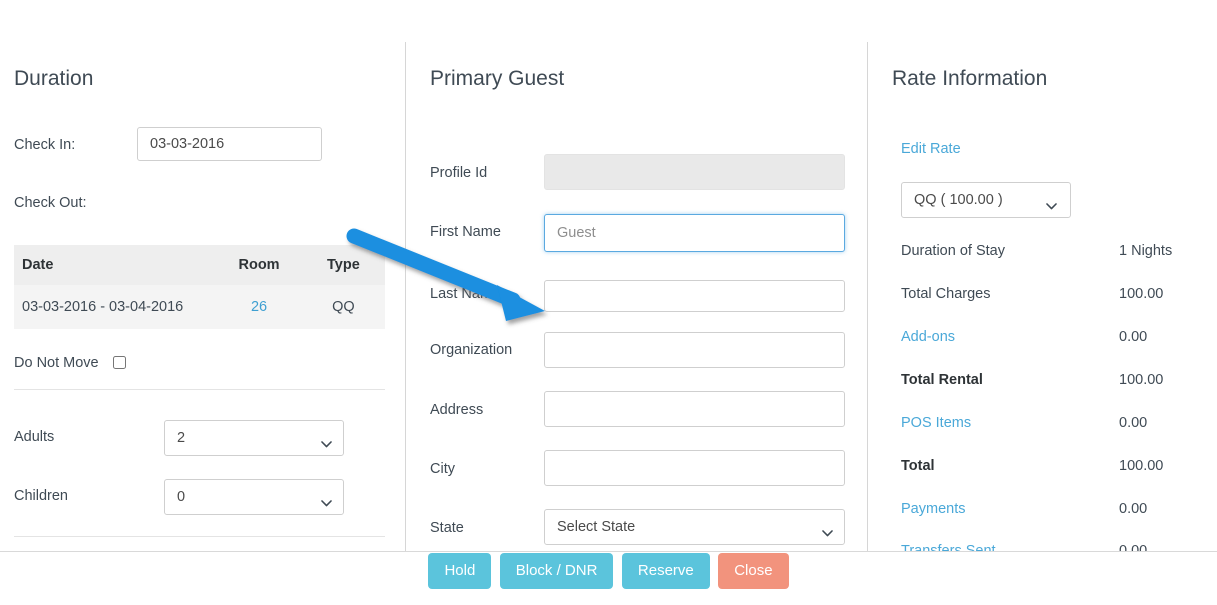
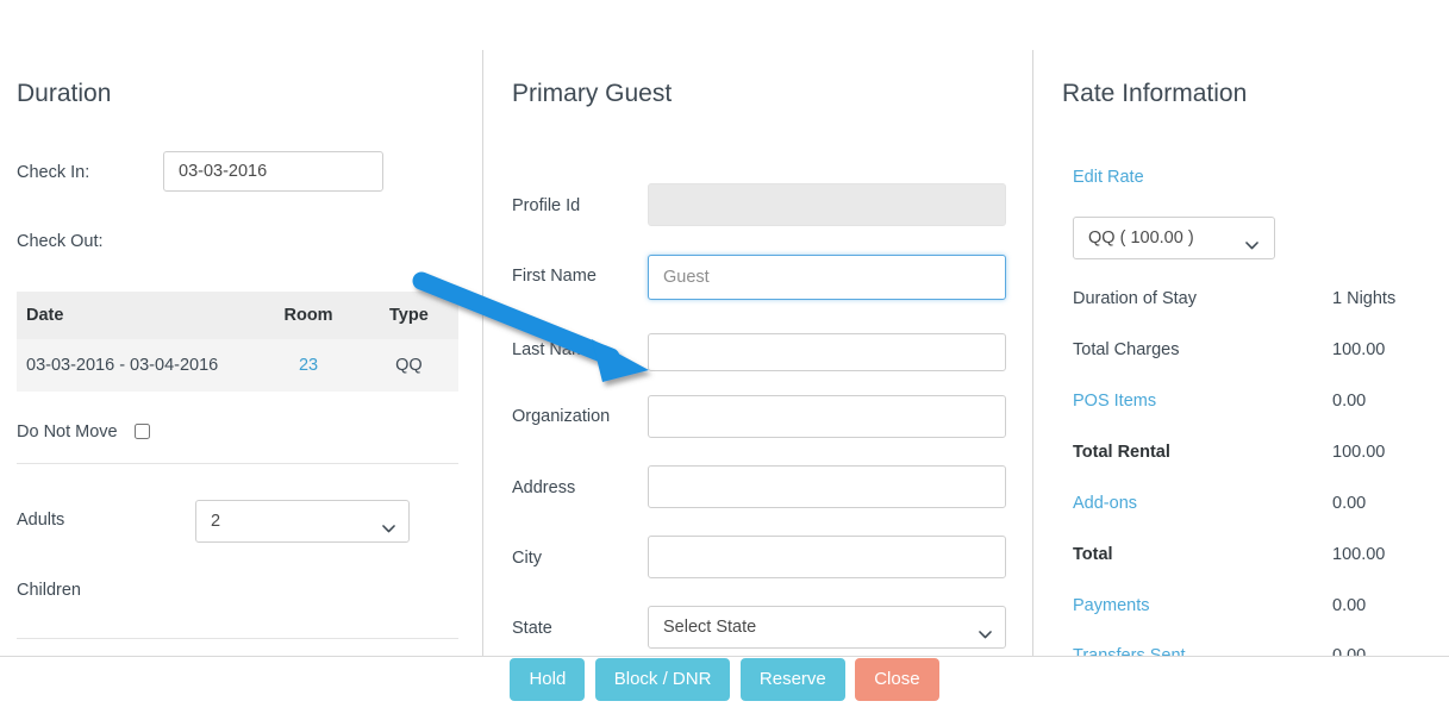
  Duration
  Check In:
  03-03-2016
  Check Out:
  Date	Room	Type
- 03-03-2016 - 03-04-2016	26	QQ
+ 03-03-2016 - 03-04-2016	23	QQ
  Do Not Move
  Adults
  2
  Children
- 0
  Primary Guest
  Profile Id
  First Name
  Guest
  Last Na
  Organization
  Address
  City
  State
  Select State
  Rate Information
  Edit Rate
  QQ ( 100.00 )
  Duration of Stay
  1 Nights
  Total Charges
  100.00
- Add-ons
+ POS Items
  0.00
  Total Rental
  100.00
- POS Items
+ Add-ons
  0.00
  Total
  100.00
  Payments
  0.00
  Hold Block / DNR Reserve Close
